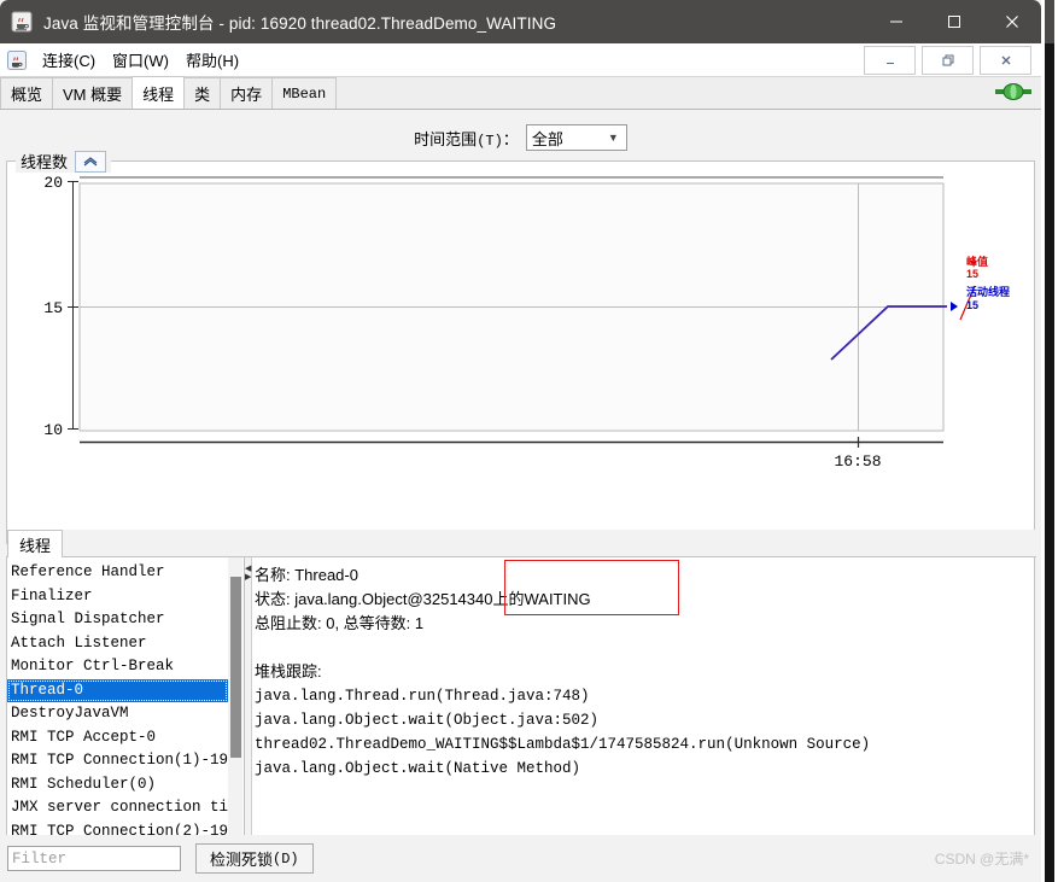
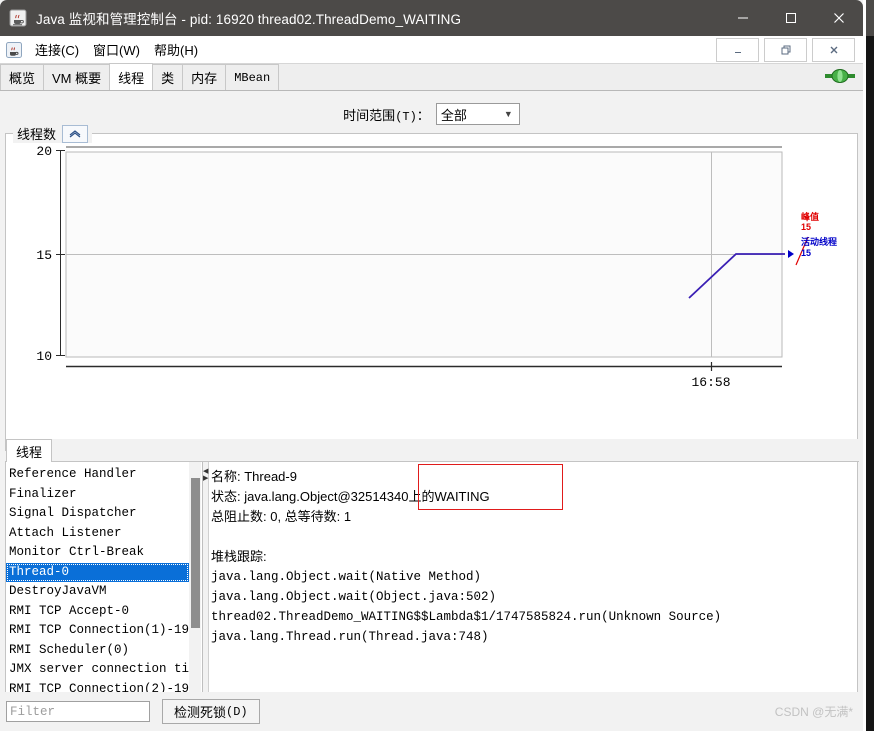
  Java 监视和管理控制台 - pid: 16920 thread02.ThreadDemo_WAITING
  连接(C)
  窗口(W)
  帮助(H)
  概览
  VM 概要
  线程
  类
  内存
  MBean
  时间范围(T)：
  全部
  ▼
  线程数
  20
  15
  10
  16:58
  峰值
  15
  活动线程
  15
  线程
  Reference Handler
  Finalizer
  Signal Dispatcher
  Attach Listener
  Monitor Ctrl-Break
  Thread-0
  DestroyJavaVM
  RMI TCP Accept-0
  RMI TCP Connection(1)-19
  RMI Scheduler(0)
  JMX server connection ti
  RMI TCP Connection(2)-19
- 名称: Thread-0
+ 名称: Thread-9
  状态: java.lang.Object@32514340上的WAITING
  总阻止数: 0, 总等待数: 1
  堆栈跟踪:
- java.lang.Thread.run(Thread.java:748)
+ java.lang.Object.wait(Native Method)
  java.lang.Object.wait(Object.java:502)
  thread02.ThreadDemo_WAITING$$Lambda$1/1747585824.run(Unknown Source)
- java.lang.Object.wait(Native Method)
+ java.lang.Thread.run(Thread.java:748)
  Filter
  检测死锁
  (D)
  CSDN @无满*
